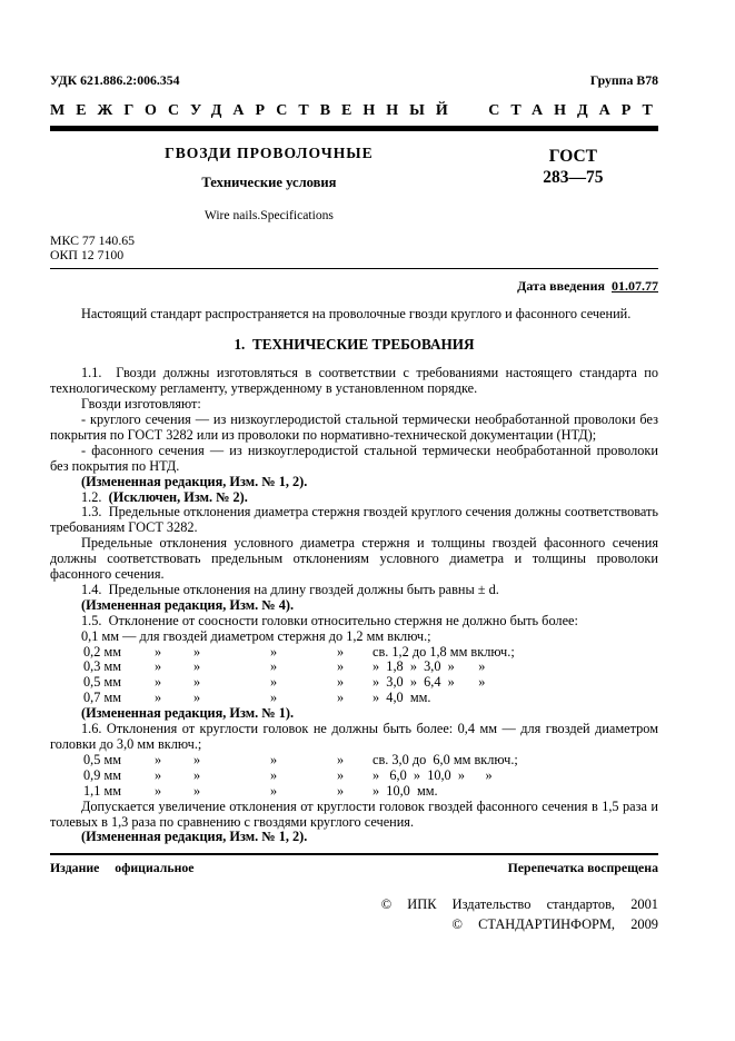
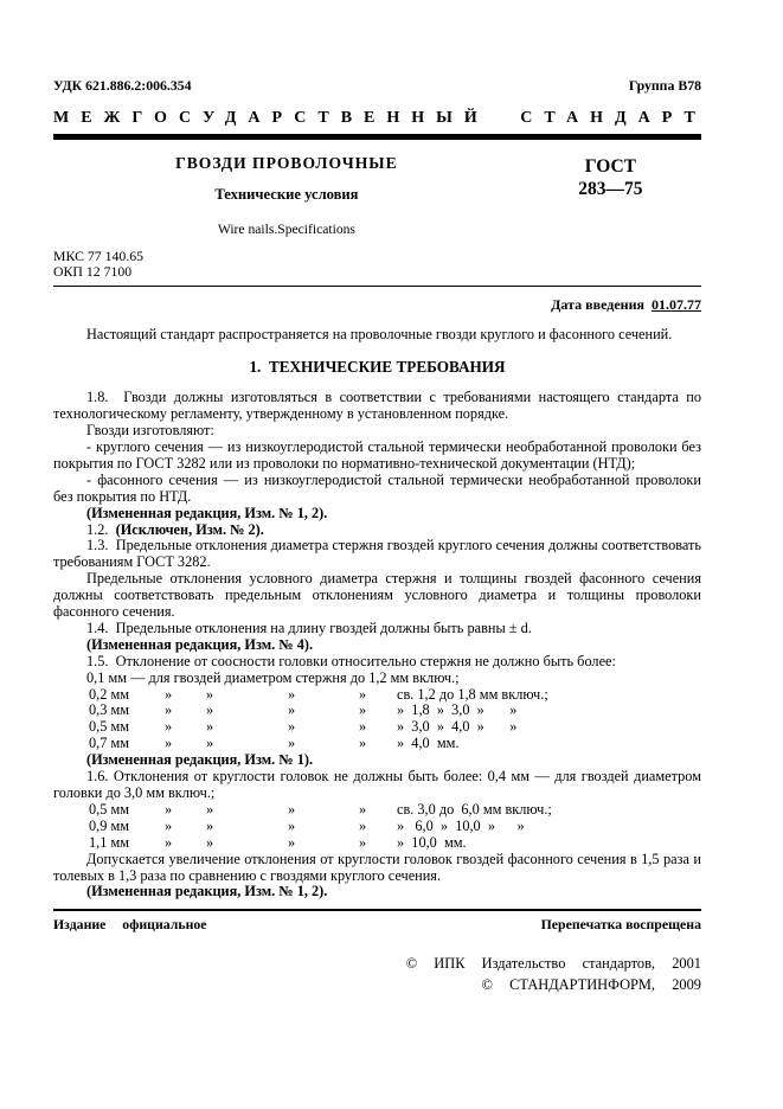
  УДК 621.886.2:006.354
  Группа В78
  МЕЖГОСУДАРСТВЕННЫЙ СТАНДАРТ
  ГВОЗДИ ПРОВОЛОЧНЫЕ
  Технические условия
  Wire nails.Specifications
  ГОСТ
  283—75
  МКС 77 140.65
  ОКП 12 7100
  Дата введения 01.07.77
  Настоящий стандарт распространяется на проволочные гвозди круглого и фасонного сечений.
  1. ТЕХНИЧЕСКИЕ ТРЕБОВАНИЯ
- 1.1. Гвозди должны изготовляться в соответствии с требованиями настоящего стандарта по технологическому регламенту, утвержденному в установленном порядке.
+ 1.8. Гвозди должны изготовляться в соответствии с требованиями настоящего стандарта по технологическому регламенту, утвержденному в установленном порядке.
  Гвозди изготовляют:
  - круглого сечения — из низкоуглеродистой стальной термически необработанной проволоки без покрытия по ГОСТ 3282 или из проволоки по нормативно-технической документации (НТД);
  - фасонного сечения — из низкоуглеродистой стальной термически необработанной проволоки без покрытия по НТД.
  (Измененная редакция, Изм. № 1, 2).
  1.2. (Исключен, Изм. № 2).
  1.3. Предельные отклонения диаметра стержня гвоздей круглого сечения должны соответствовать требованиям ГОСТ 3282.
  Предельные отклонения условного диаметра стержня и толщины гвоздей фасонного сечения должны соответствовать предельным отклонениям условного диаметра и толщины проволоки фасонного сечения.
  1.4. Предельные отклонения на длину гвоздей должны быть равны ± d.
  (Измененная редакция, Изм. № 4).
  1.5. Отклонение от соосности головки относительно стержня не должно быть более:
  0,1 мм — для гвоздей диаметром стержня до 1,2 мм включ.;
  0,2 мм
  »
  »
  »
  »
  св. 1,2 до 1,8 мм включ.;
  0,3 мм
  »
  »
  »
  »
  » 1,8 » 3,0 » »
  0,5 мм
  »
  »
  »
  »
- » 3,0 » 6,4 » »
+ » 3,0 » 4,0 » »
  0,7 мм
  »
  »
  »
  »
  » 4,0 мм.
  (Измененная редакция, Изм. № 1).
  1.6. Отклонения от круглости головок не должны быть более: 0,4 мм — для гвоздей диаметром головки до 3,0 мм включ.;
  0,5 мм
  »
  »
  »
  »
  св. 3,0 до 6,0 мм включ.;
  0,9 мм
  »
  »
  »
  »
  » 6,0 » 10,0 » »
  1,1 мм
  »
  »
  »
  »
  » 10,0 мм.
  Допускается увеличение отклонения от круглости головок гвоздей фасонного сечения в 1,5 раза и толевых в 1,3 раза по сравнению с гвоздями круглого сечения.
  (Измененная редакция, Изм. № 1, 2).
  Издание официальное
  Перепечатка воспрещена
  © ИПК Издательство стандартов, 2001
  © СТАНДАРТИНФОРМ, 2009
